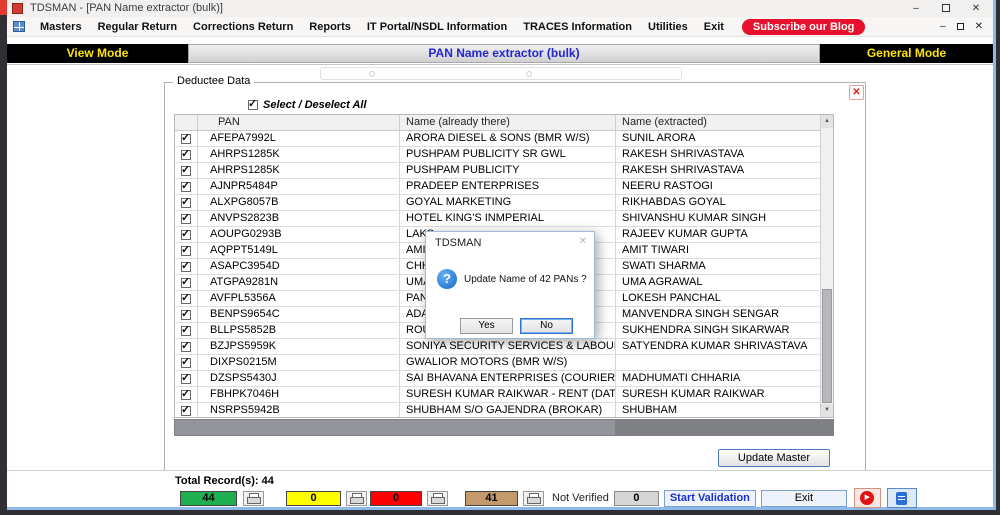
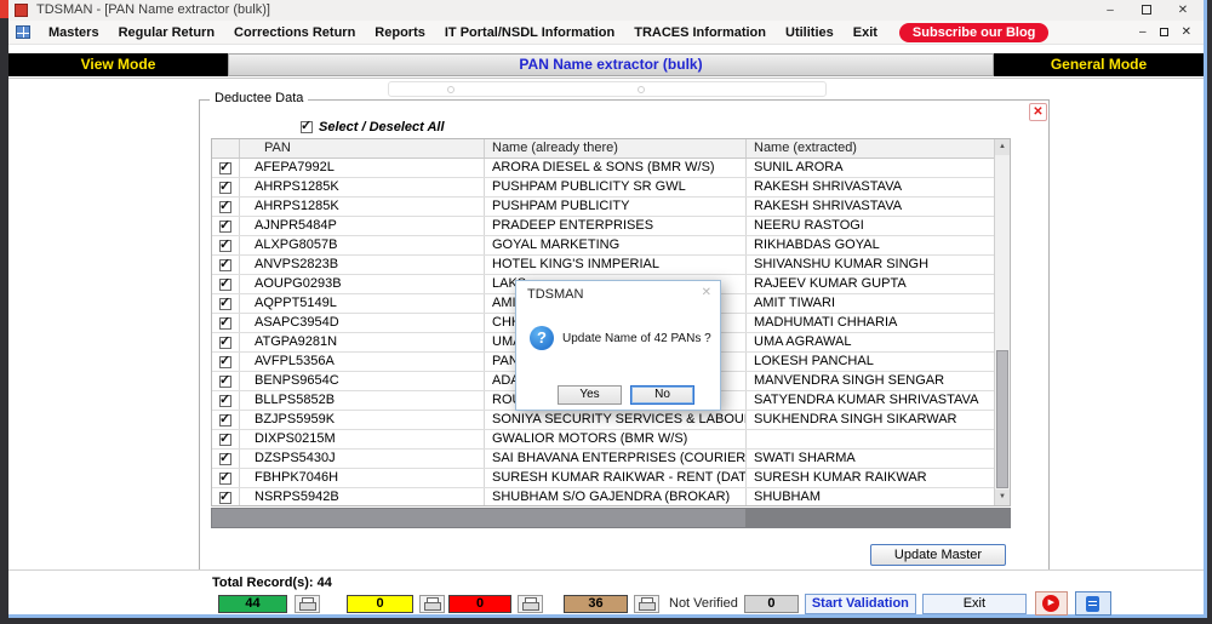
  TDSMAN - [PAN Name extractor (bulk)]
  –
  ✕
  Masters
  Regular Return
  Corrections Return
  Reports
  IT Portal/NSDL Information
  TRACES Information
  Utilities
  Exit
  Subscribe our Blog
  –
  ✕
  View Mode
  PAN Name extractor (bulk)
  General Mode
  Deductee Data
  ✕
  Select / Deselect All
  PAN
  Name (already there)
  Name (extracted)
  AFEPA7992L
  ARORA DIESEL & SONS (BMR W/S)
  SUNIL ARORA
  AHRPS1285K
  PUSHPAM PUBLICITY SR GWL
  RAKESH SHRIVASTAVA
  AHRPS1285K
  PUSHPAM PUBLICITY
  RAKESH SHRIVASTAVA
  AJNPR5484P
  PRADEEP ENTERPRISES
  NEERU RASTOGI
  ALXPG8057B
  GOYAL MARKETING
  RIKHABDAS GOYAL
  ANVPS2823B
  HOTEL KING'S INMPERIAL
  SHIVANSHU KUMAR SINGH
  AOUPG0293B
  LAK
  RAJEEV KUMAR GUPTA
  AQPPT5149L
  AMIT TIWARI
  ASAPC3954D
- SWATI SHARMA
+ MADHUMATI CHHARIA
  ATGPA9281N
  UMA AGRAWAL
  AVFPL5356A
  PAN
  LOKESH PANCHAL
  BENPS9654C
  MANVENDRA SINGH SENGAR
  BLLPS5852B
- SUKHENDRA SINGH SIKARWAR
+ SATYENDRA KUMAR SHRIVASTAVA
  BZJPS5959K
  SONIYA SECURITY SERVICES & LABOU
- SATYENDRA KUMAR SHRIVASTAVA
+ SUKHENDRA SINGH SIKARWAR
  DIXPS0215M
  GWALIOR MOTORS (BMR W/S)
  DZSPS5430J
  SAI BHAVANA ENTERPRISES (COURIER
- MADHUMATI CHHARIA
+ SWATI SHARMA
  FBHPK7046H
  SURESH KUMAR RAIKWAR - RENT (DAT
  SURESH KUMAR RAIKWAR
  NSRPS5942B
  SHUBHAM S/O GAJENDRA (BROKAR)
  SHUBHAM
  Update Master
  Total Record(s): 44
  44
  0
  0
- 41
+ 36
  Not Verified
  0
  Start Validation
  Exit
  TDSMAN
  ✕
  ?
  Update Name of 42 PANs ?
  Yes
  No
